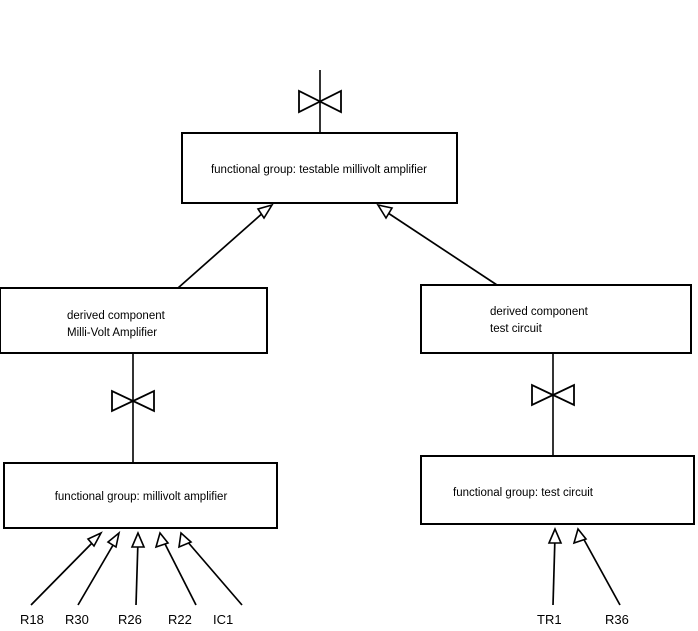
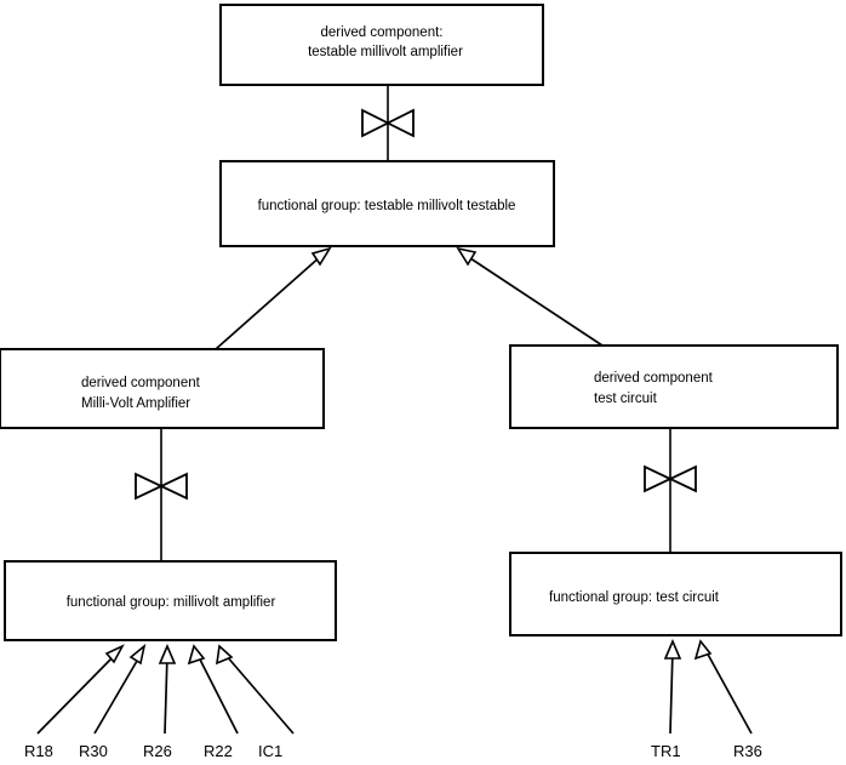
+ derived component:
+ testable millivolt amplifier
- functional group: testable millivolt amplifier
+ functional group: testable millivolt testable
  derived component
  Milli-Volt Amplifier
  derived component
  test circuit
  functional group: millivolt amplifier
  functional group: test circuit
  R18
  R30
  R26
  R22
  IC1
  TR1
  R36
